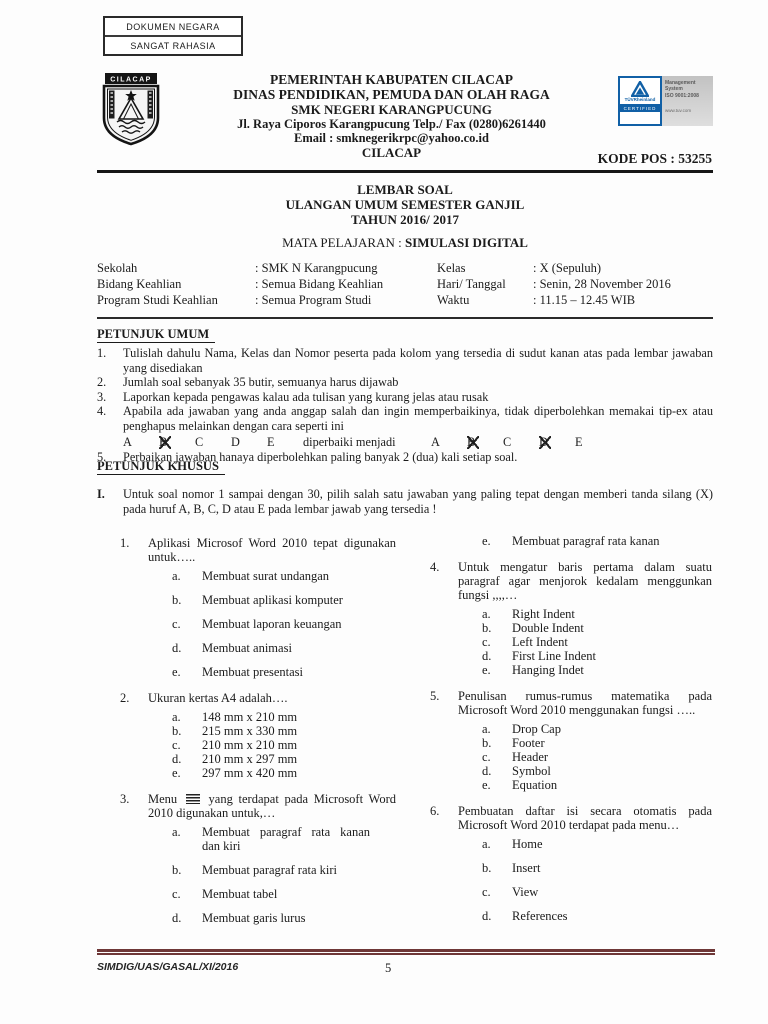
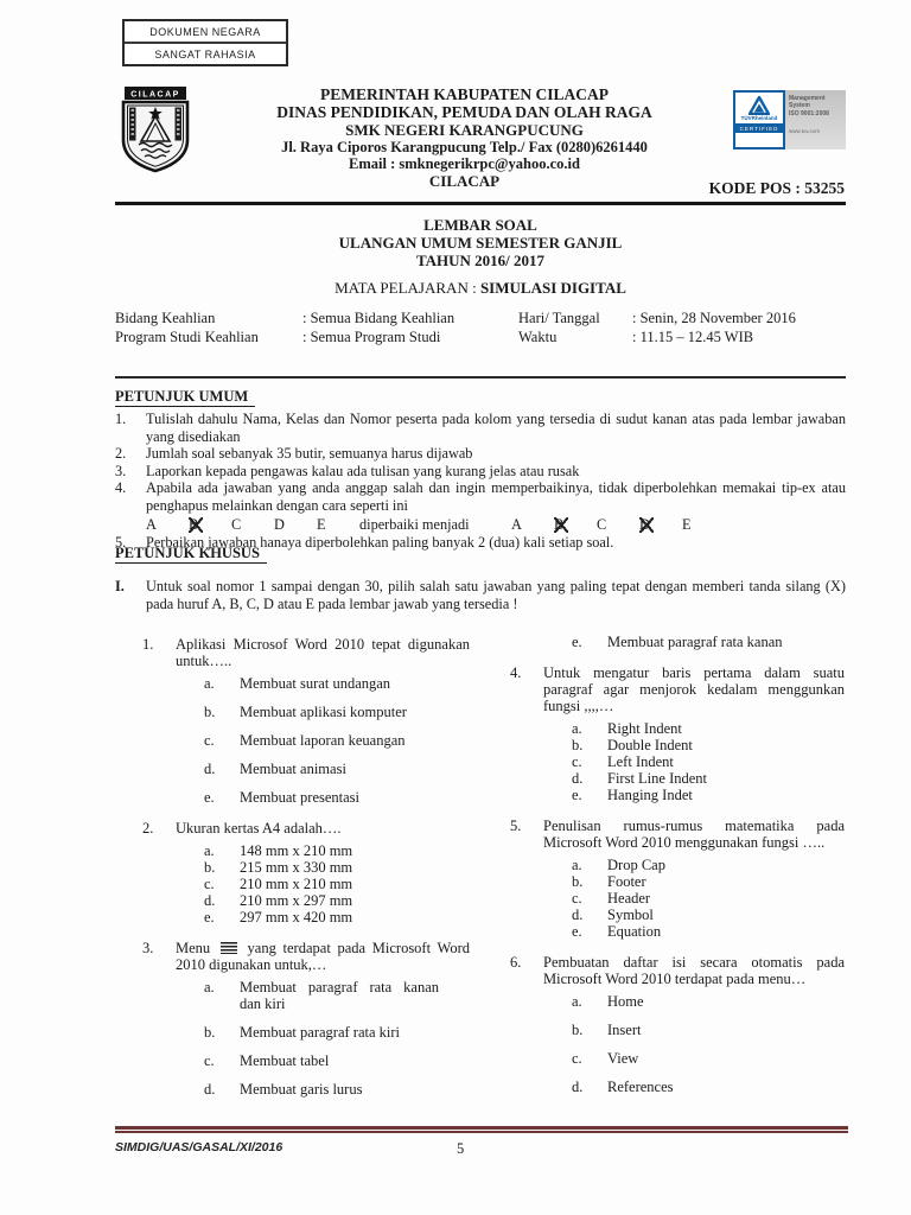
  DOKUMEN NEGARA
  SANGAT RAHASIA
  PEMERINTAH KABUPATEN CILACAP
  DINAS PENDIDIKAN, PEMUDA DAN OLAH RAGA
  SMK NEGERI KARANGPUCUNG
  Jl. Raya Ciporos Karangpucung Telp./ Fax (0280)6261440
  Email : smknegerikrpc@yahoo.co.id
  CILACAP
  KODE POS : 53255
  LEMBAR SOAL
  ULANGAN UMUM SEMESTER GANJIL
  TAHUN 2016/ 2017
  MATA PELAJARAN : SIMULASI DIGITAL
- Sekolah
- : SMK N Karangpucung
- Kelas
- : X (Sepuluh)
  Bidang Keahlian
  : Semua Bidang Keahlian
  Hari/ Tanggal
  : Senin, 28 November 2016
  Program Studi Keahlian
  : Semua Program Studi
  Waktu
  : 11.15 – 12.45 WIB
  PETUNJUK UMUM
  1.
  Tulislah dahulu Nama, Kelas dan Nomor peserta pada kolom yang tersedia di sudut kanan atas pada lembar jawaban yang disediakan
  2.
  Jumlah soal sebanyak 35 butir, semuanya harus dijawab
  3.
  Laporkan kepada pengawas kalau ada tulisan yang kurang jelas atau rusak
  4.
  Apabila ada jawaban yang anda anggap salah dan ingin memperbaikinya, tidak diperbolehkan memakai tip-ex atau penghapus melainkan dengan cara seperti ini
  A B C D E diperbaiki menjadi A B C D E
  5.
  Perbaikan jawaban hanaya diperbolehkan paling banyak 2 (dua) kali setiap soal.
  PETUNJUK KHUSUS
  I.
  Untuk soal nomor 1 sampai dengan 30, pilih salah satu jawaban yang paling tepat dengan memberi tanda silang (X) pada huruf A, B, C, D atau E pada lembar jawab yang tersedia !
  1.
  Aplikasi Microsof Word 2010 tepat digunakan untuk…..
  a.
  Membuat surat undangan
  b.
  Membuat aplikasi komputer
  c.
  Membuat laporan keuangan
  d.
  Membuat animasi
  e.
  Membuat presentasi
  2.
  Ukuran kertas A4 adalah….
  a.
  148 mm x 210 mm
  b.
  215 mm x 330 mm
  c.
  210 mm x 210 mm
  d.
  210 mm x 297 mm
  e.
  297 mm x 420 mm
  3.
  Menu yang terdapat pada Microsoft Word 2010 digunakan untuk,…
  a.
  Membuat paragraf rata kanan dan kiri
  b.
  Membuat paragraf rata kiri
  c.
  Membuat tabel
  d.
  Membuat garis lurus
  e.
  Membuat paragraf rata kanan
  4.
  Untuk mengatur baris pertama dalam suatu paragraf agar menjorok kedalam menggunkan fungsi ,,,,…
  a.
  Right Indent
  b.
  Double Indent
  c.
  Left Indent
  d.
  First Line Indent
  e.
  Hanging Indet
  5.
  Penulisan rumus-rumus matematika pada Microsoft Word 2010 menggunakan fungsi …..
  a.
  Drop Cap
  b.
  Footer
  c.
  Header
  d.
  Symbol
  e.
  Equation
  6.
  Pembuatan daftar isi secara otomatis pada Microsoft Word 2010 terdapat pada menu…
  a.
  Home
  b.
  Insert
  c.
  View
  d.
  References
  SIMDIG/UAS/GASAL/XI/2016
  5
